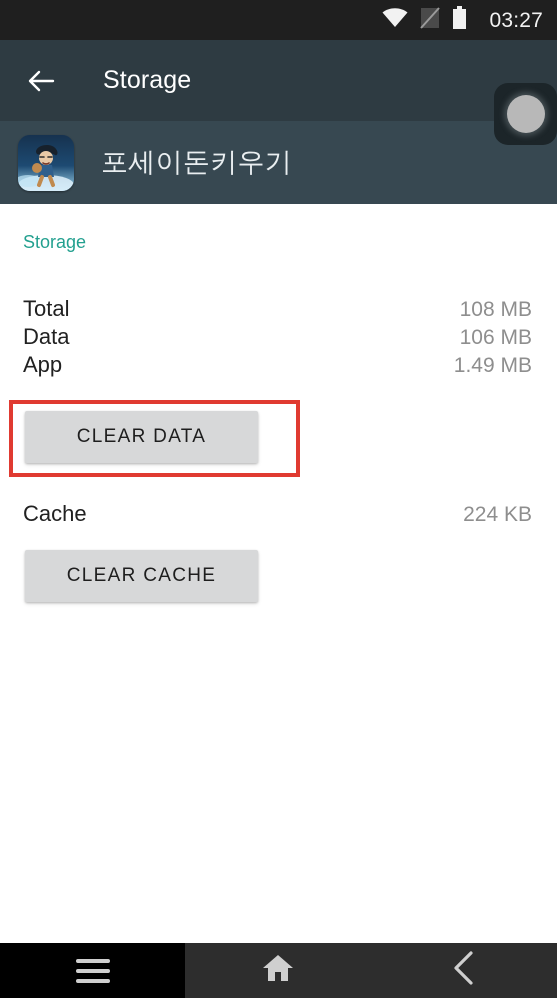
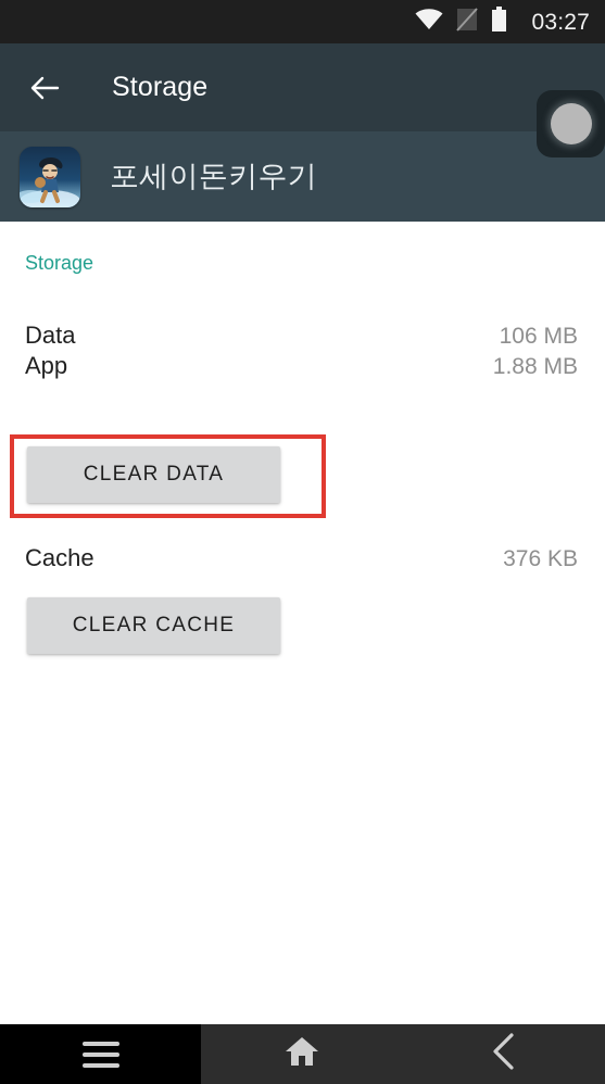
  03:27
  Storage
  포세이돈키우기
  Storage
- Total
- 108 MB
  Data
  106 MB
  App
- 1.49 MB
+ 1.88 MB
  CLEAR DATA
  Cache
- 224 KB
+ 376 KB
  CLEAR CACHE
